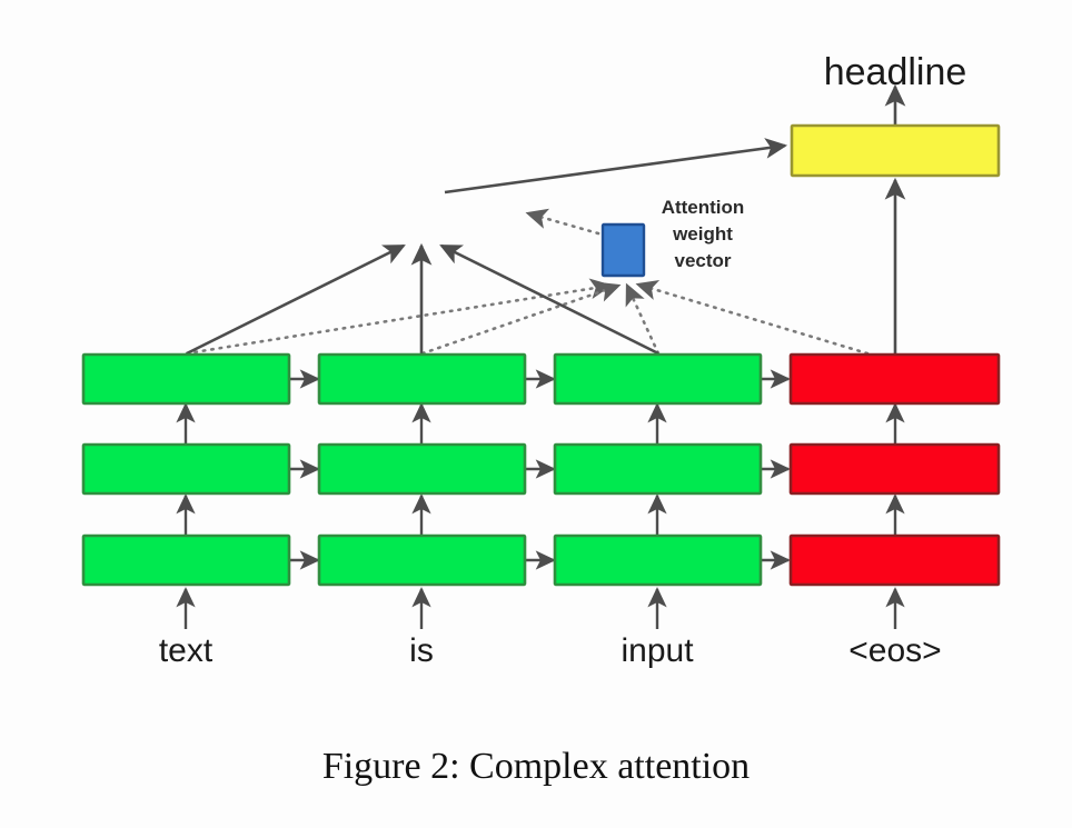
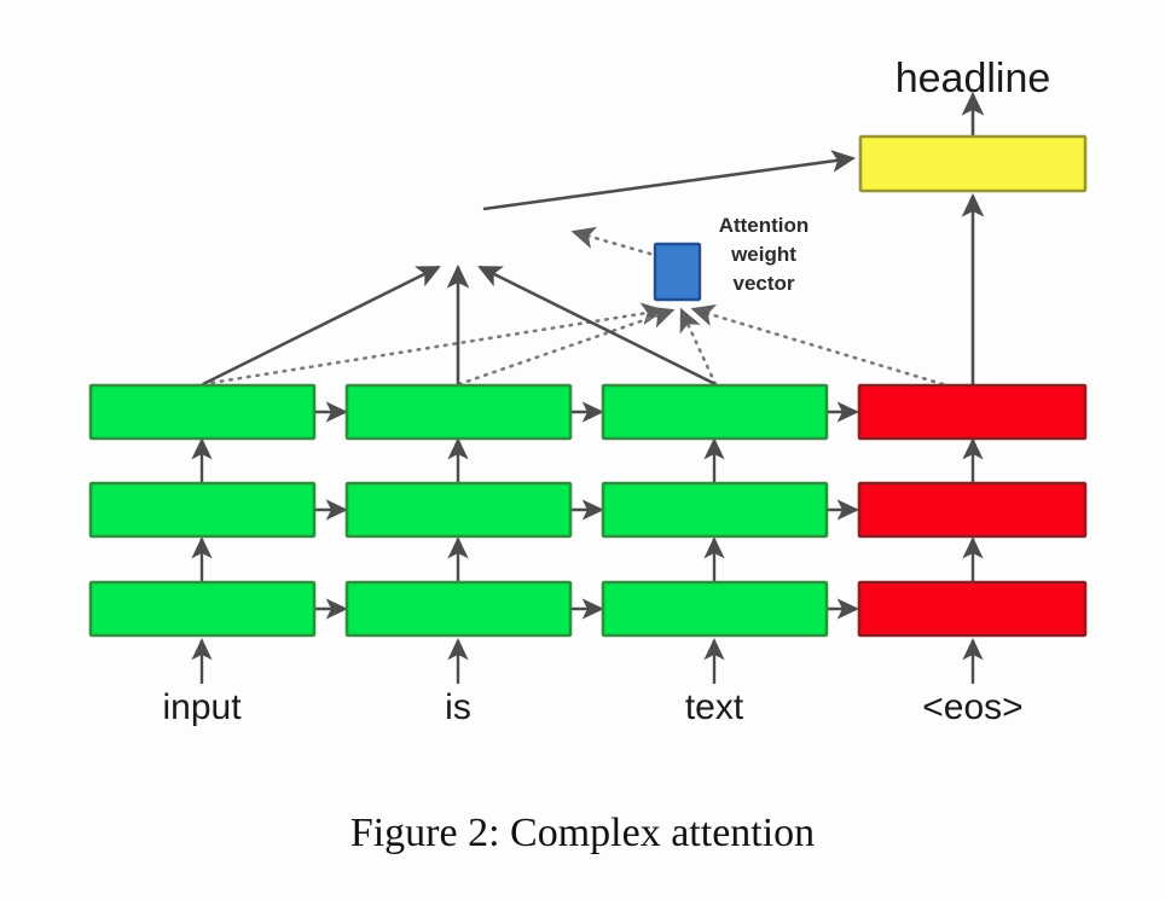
  Attention
  weight
  vector
  headline
- text
+ input
  is
- input
+ text
  <eos>
  Figure 2: Complex attention
